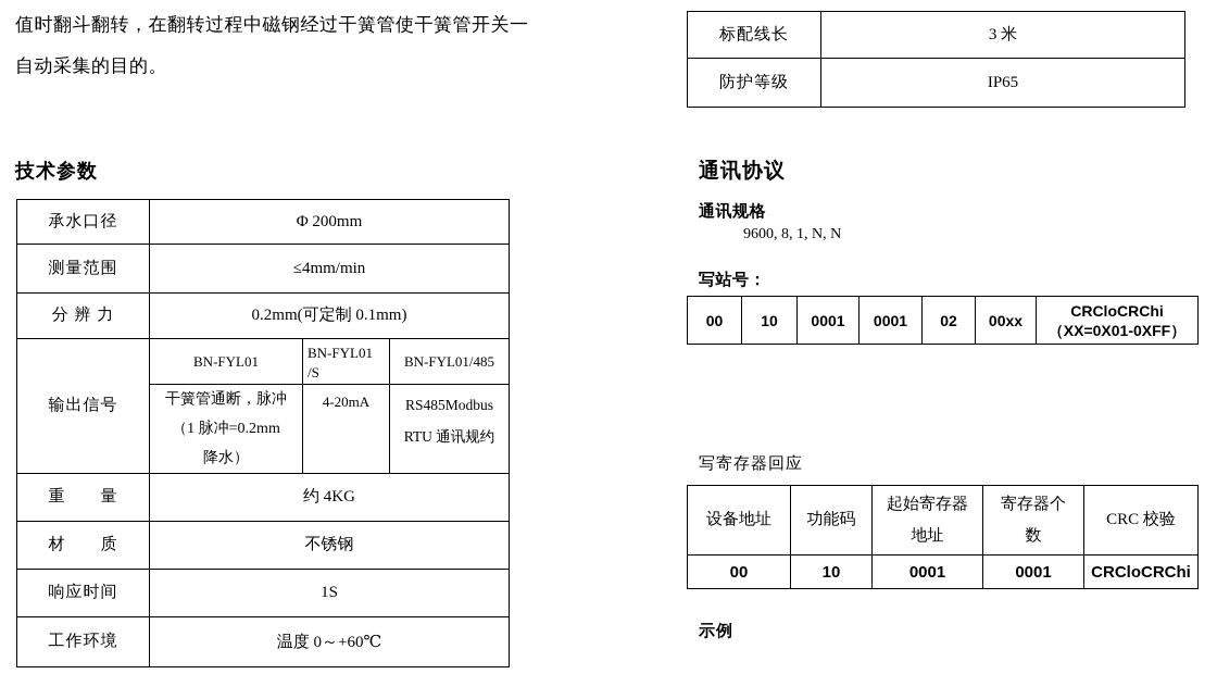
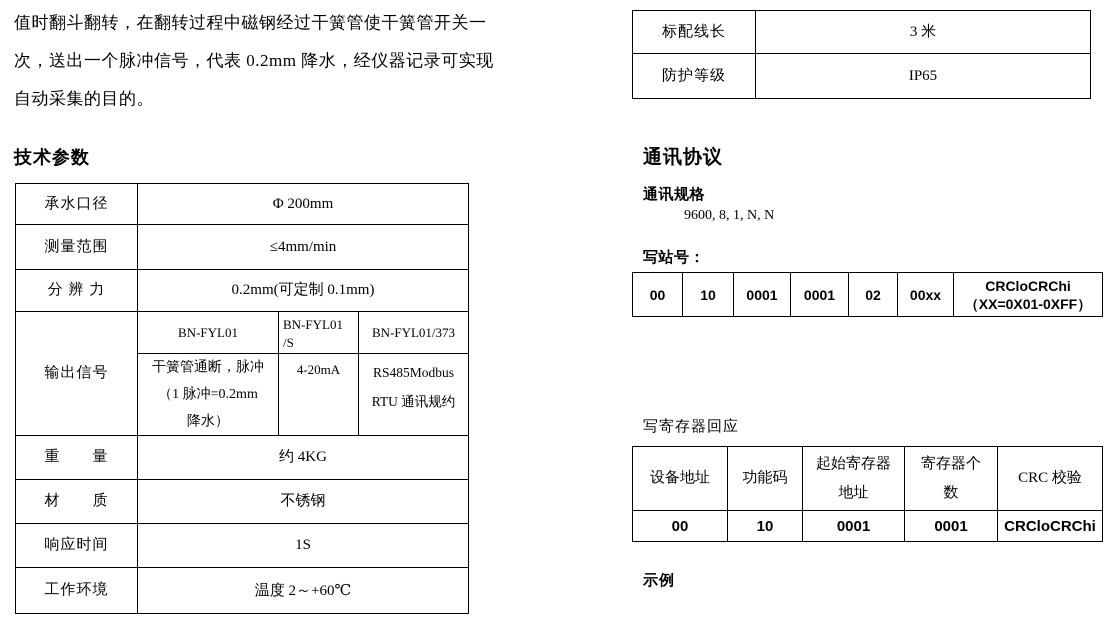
  值时翻斗翻转，在翻转过程中磁钢经过干簧管使干簧管开关一
+ 次，送出一个脉冲信号，代表 0.2mm 降水，经仪器记录可实现
  自动采集的目的。
  技术参数
  承水口径	Φ 200mm
  测量范围	≤4mm/min
  分 辨 力	0.2mm(可定制 0.1mm)
- 输出信号	BN-FYL01	BN-FYL01 /S	BN-FYL01/485
+ 输出信号	BN-FYL01	BN-FYL01 /S	BN-FYL01/373
  干簧管通断，脉冲 （1 脉冲=0.2mm 降水）	4-20mA	RS485Modbus RTU 通讯规约
  重 量	约 4KG
  材 质	不锈钢
  响应时间	1S
- 工作环境	温度 0～+60℃
+ 工作环境	温度 2～+60℃
  标配线长	3 米
  防护等级	IP65
  通讯协议
  通讯规格
  9600, 8, 1, N, N
  写站号：
  00	10	0001	0001	02	00xx	CRCloCRChi （XX=0X01-0XFF）
  写寄存器回应
  设备地址	功能码	起始寄存器 地址	寄存器个 数	CRC 校验
  00	10	0001	0001	CRCloCRChi
  示例
